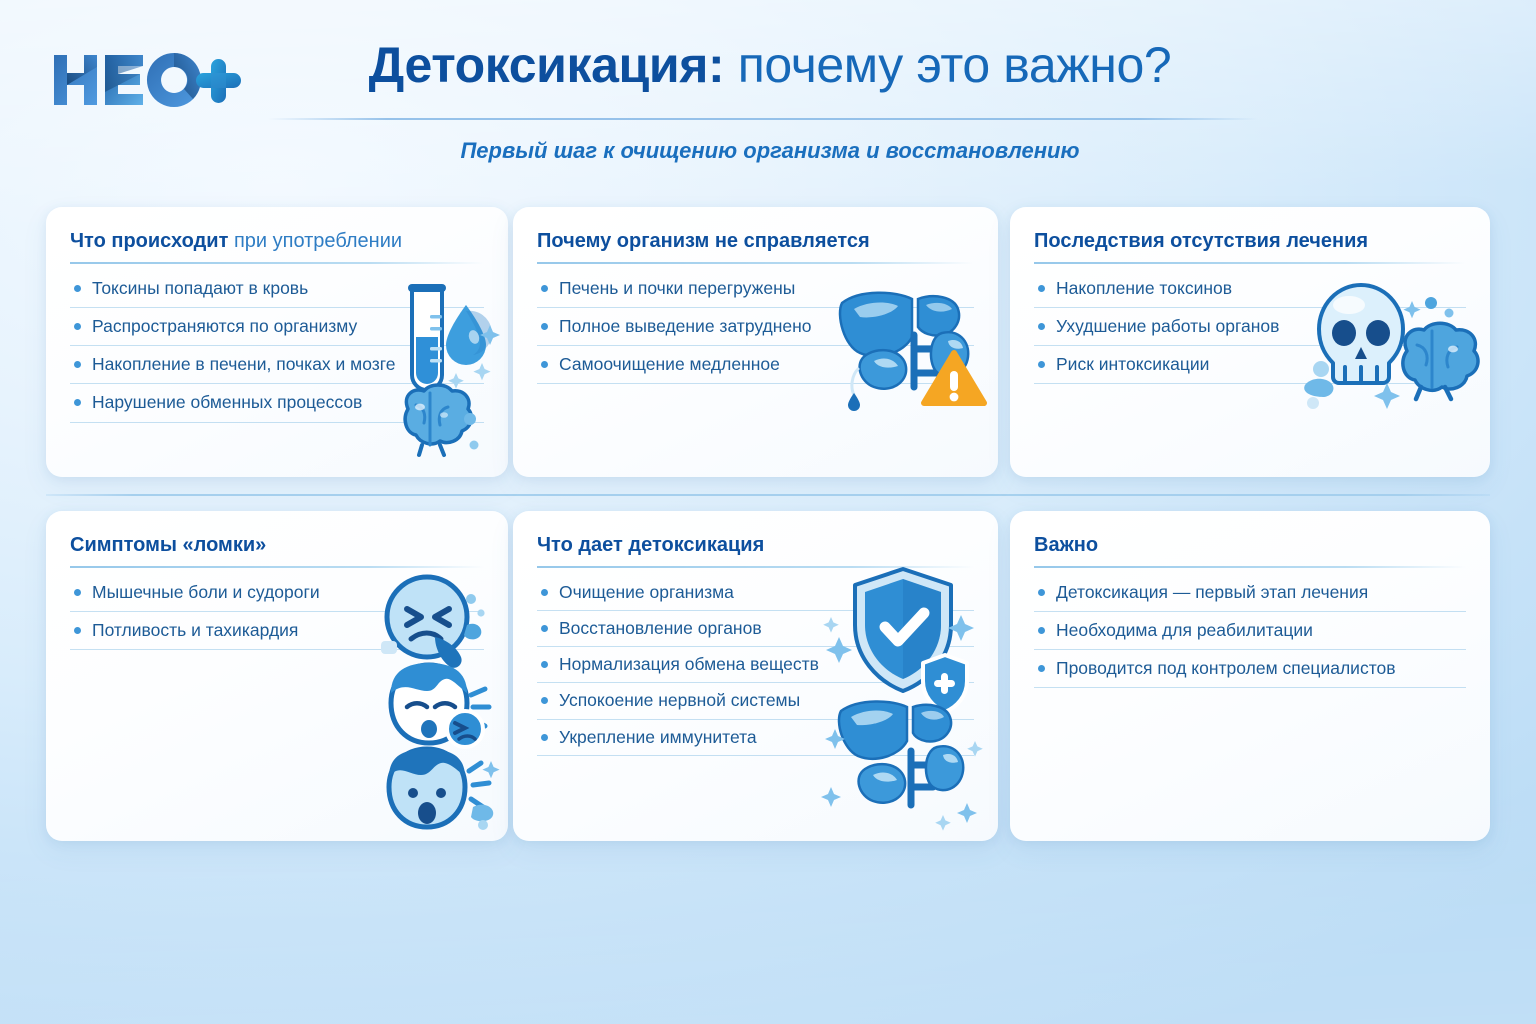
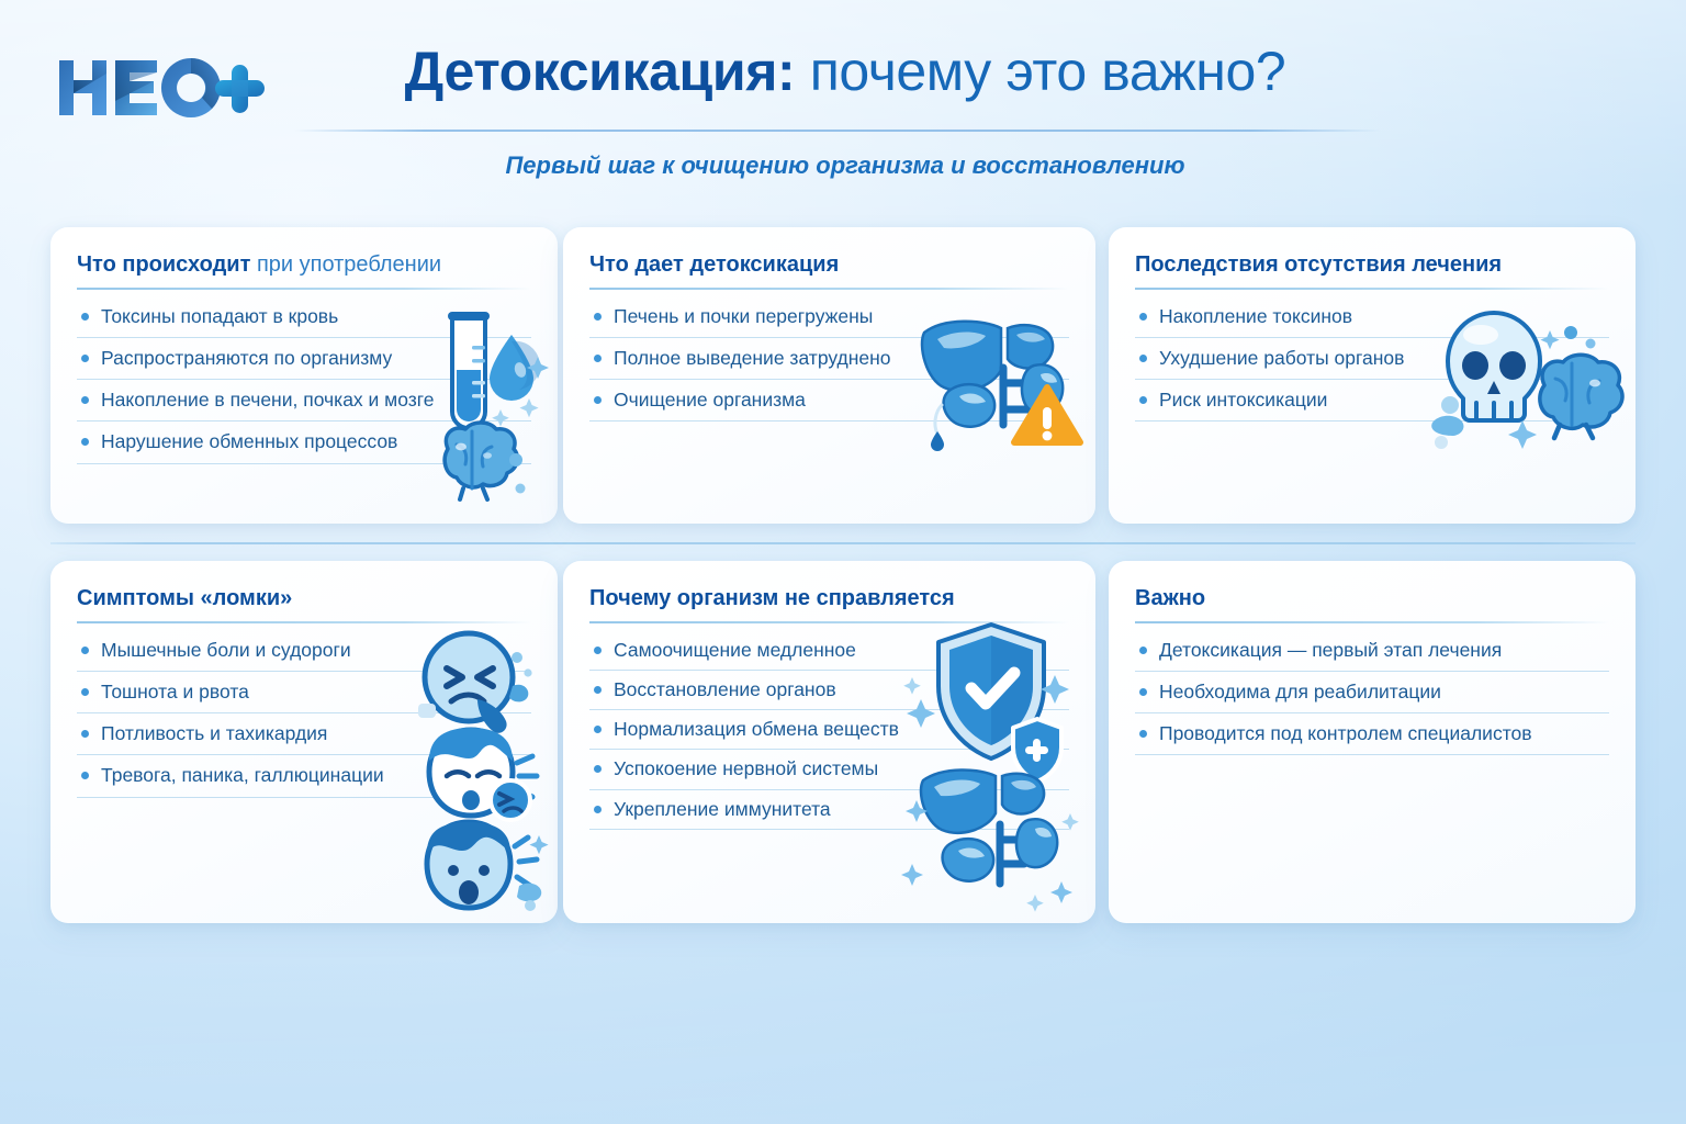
  Детоксикация: почему это важно?
  Первый шаг к очищению организма и восстановлению
  Что происходит при употреблении
  Токсины попадают в кровь
  Распространяются по организму
  Накопление в печени, почках и мозге
  Нарушение обменных процессов
- Почему организм не справляется
+ Что дает детоксикация
  Печень и почки перегружены
  Полное выведение затруднено
- Самоочищение медленное
+ Очищение организма
  Последствия отсутствия лечения
  Накопление токсинов
  Ухудшение работы органов
  Риск интоксикации
  Симптомы «ломки»
  Мышечные боли и судороги
+ Тошнота и рвота
  Потливость и тахикардия
+ Тревога, паника, галлюцинации
- Что дает детоксикация
+ Почему организм не справляется
- Очищение организма
+ Самоочищение медленное
  Восстановление органов
  Нормализация обмена веществ
  Успокоение нервной системы
  Укрепление иммунитета
  Важно
  Детоксикация — первый этап лечения
  Необходима для реабилитации
  Проводится под контролем специалистов
